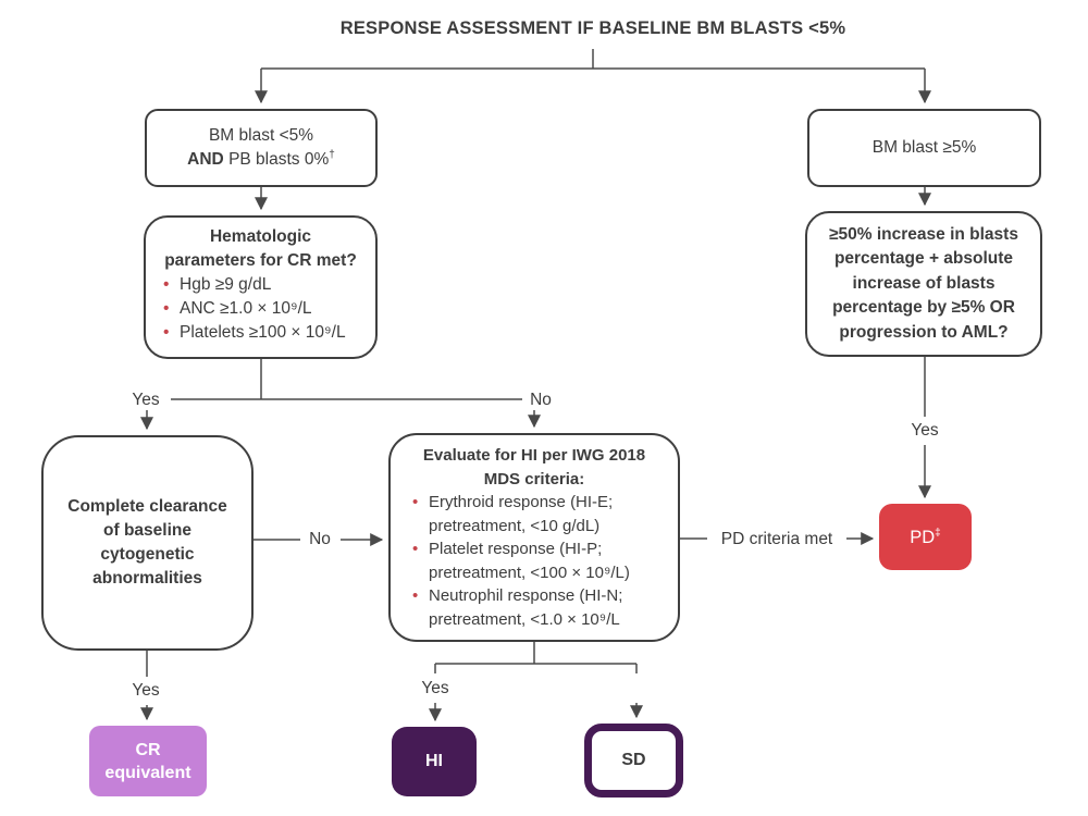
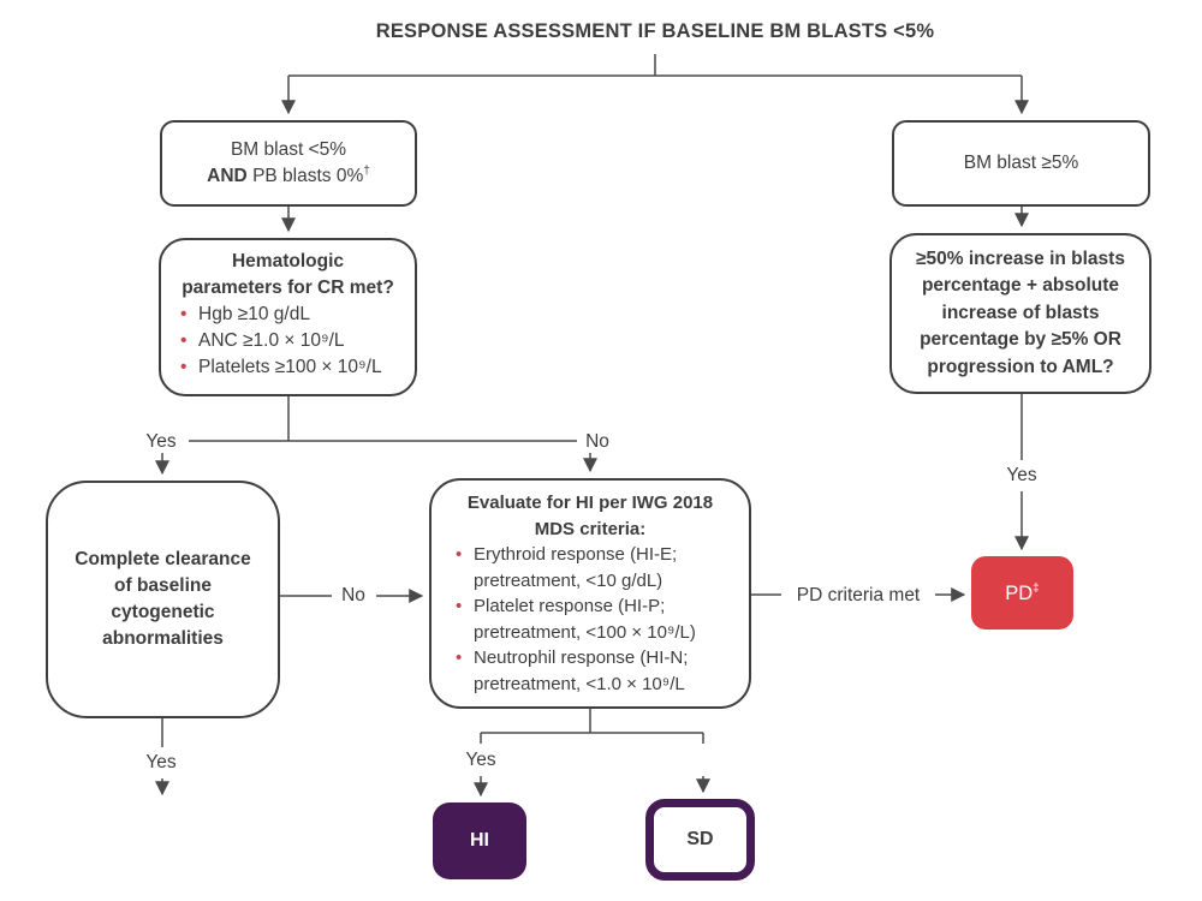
  RESPONSE ASSESSMENT IF BASELINE BM BLASTS <5%
  BM blast <5%
  AND PB blasts 0%†
  BM blast ≥5%
  Hematologic
  parameters for CR met?
  •
- Hgb ≥9 g/dL
+ Hgb ≥10 g/dL
  •
  ANC ≥1.0 × 10⁹/L
  •
  Platelets ≥100 × 10⁹/L
  ≥50% increase in blasts
  percentage + absolute
  increase of blasts
  percentage by ≥5% OR
  progression to AML?
  Complete clearance
  of baseline
  cytogenetic
  abnormalities
  Evaluate for HI per IWG 2018
  MDS criteria:
  •
  Erythroid response (HI-E; pretreatment, <10 g/dL)
  •
  Platelet response (HI-P; pretreatment, <100 × 10⁹/L)
  •
  Neutrophil response (HI-N; pretreatment, <1.0 × 10⁹/L
  PD‡
- CR
- equivalent
  HI
  SD
  Yes
  No
  No
  PD criteria met
  Yes
  Yes
  Yes
